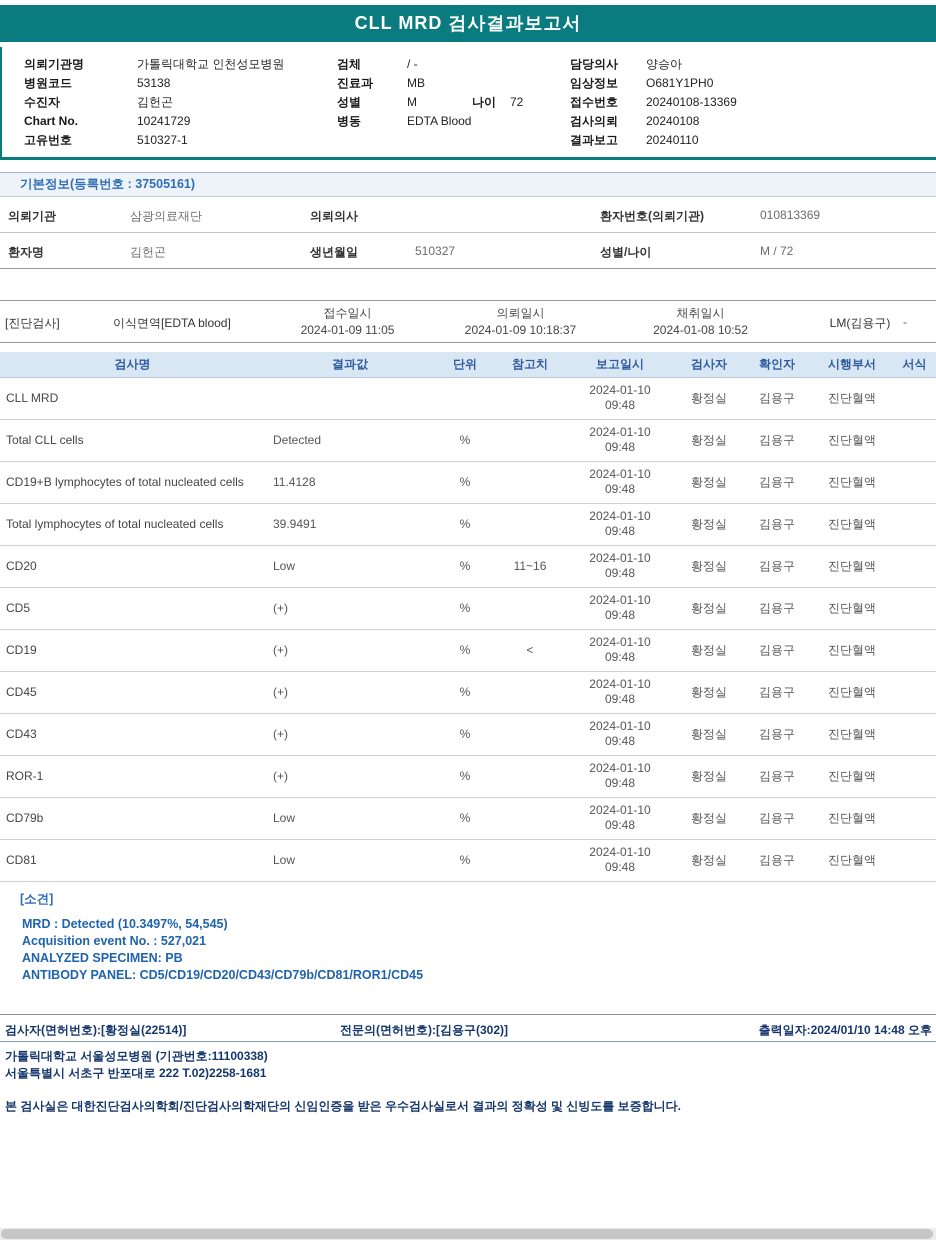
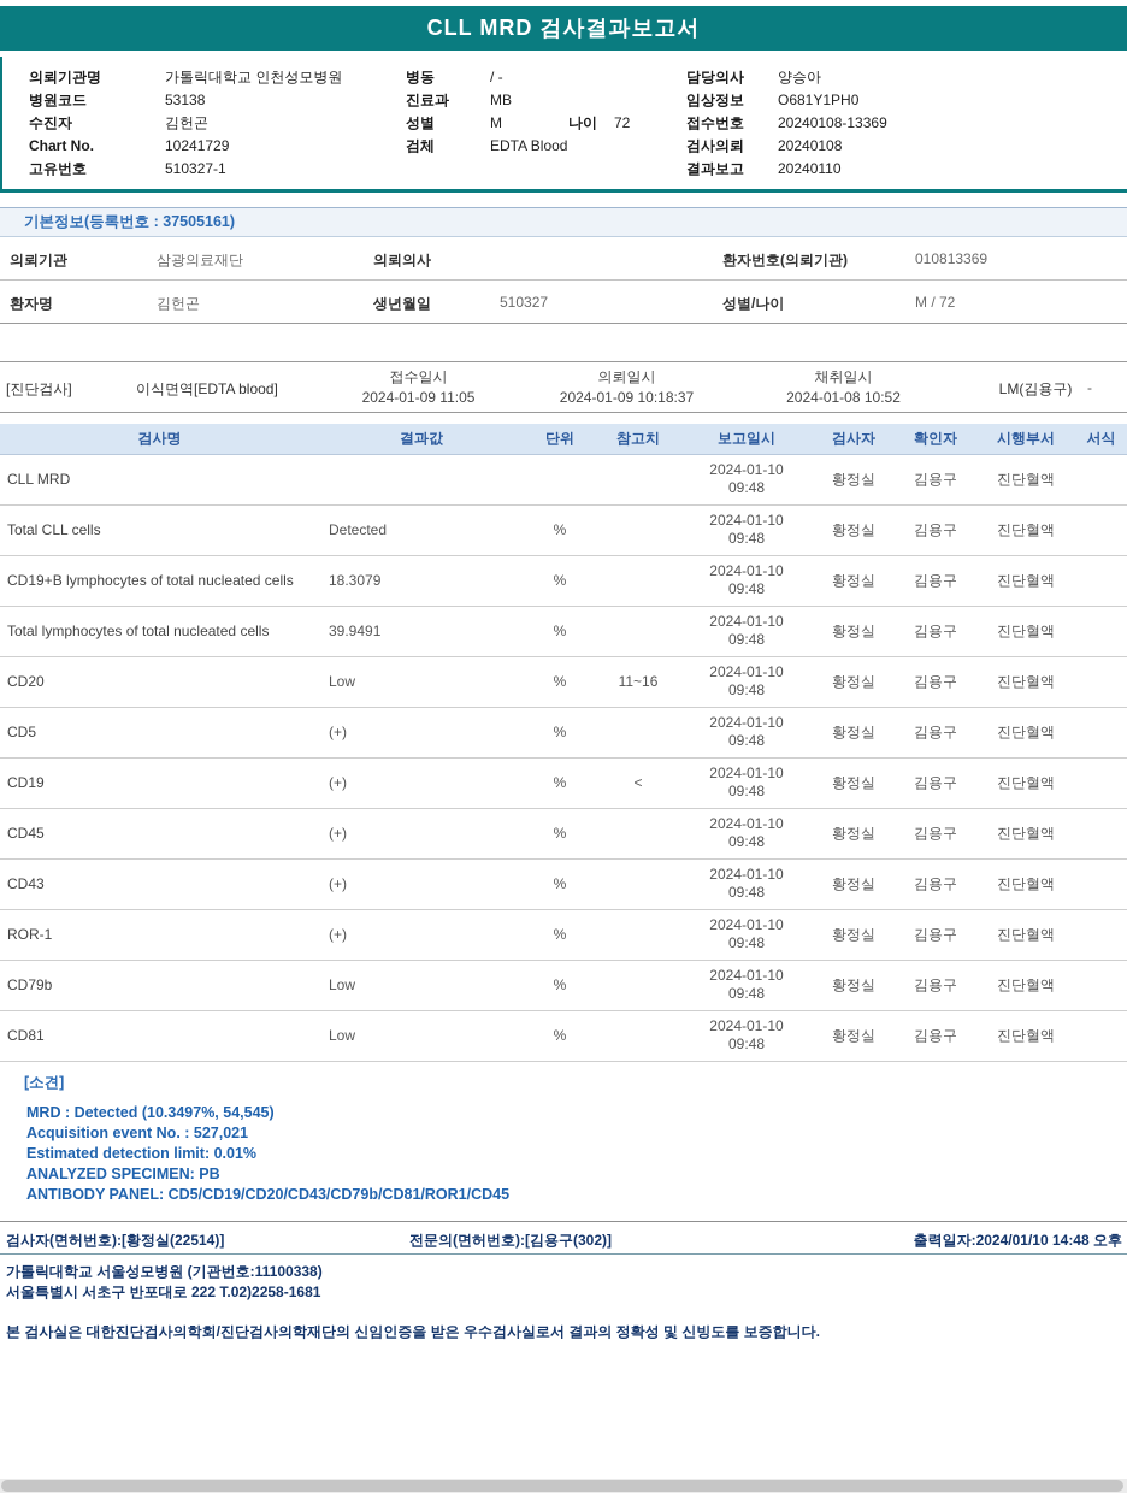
  CLL MRD 검사결과보고서
  의뢰기관명 가톨릭대학교 인천성모병원
  병원코드 53138
  수진자 김헌곤
  Chart No. 10241729
  고유번호 510327-1
- 검체 / -
+ 병동 / -
  진료과 MB
  성별 M 나이 72
- 병동 EDTA Blood
+ 검체 EDTA Blood
  담당의사 양승아
  임상정보 O681Y1PH0
  접수번호 20240108-13369
  검사의뢰 20240108
  결과보고 20240110
  기본정보(등록번호 : 37505161)
  의뢰기관
  삼광의료재단
  의뢰의사
  환자번호(의뢰기관)
  010813369
  환자명
  김헌곤
  생년월일
  510327
  성별/나이
  M / 72
  [진단검사]
  이식면역[EDTA blood]
  접수일시
  2024-01-09 11:05
  의뢰일시
  2024-01-09 10:18:37
  채취일시
  2024-01-08 10:52
  LM(김용구)
  -
  검사명	결과값	단위	참고치	보고일시	검사자	확인자	시행부서	서식
  CLL MRD				2024-01-1009:48	황정실	김용구	진단혈액
  Total CLL cells	Detected	%		2024-01-1009:48	황정실	김용구	진단혈액
- CD19+B lymphocytes of total nucleated cells	11.4128	%		2024-01-1009:48	황정실	김용구	진단혈액
+ CD19+B lymphocytes of total nucleated cells	18.3079	%		2024-01-1009:48	황정실	김용구	진단혈액
  Total lymphocytes of total nucleated cells	39.9491	%		2024-01-1009:48	황정실	김용구	진단혈액
  CD20	Low	%	11~16	2024-01-1009:48	황정실	김용구	진단혈액
  CD5	(+)	%		2024-01-1009:48	황정실	김용구	진단혈액
  CD19	(+)	%	<	2024-01-1009:48	황정실	김용구	진단혈액
  CD45	(+)	%		2024-01-1009:48	황정실	김용구	진단혈액
  CD43	(+)	%		2024-01-1009:48	황정실	김용구	진단혈액
  ROR-1	(+)	%		2024-01-1009:48	황정실	김용구	진단혈액
  CD79b	Low	%		2024-01-1009:48	황정실	김용구	진단혈액
  CD81	Low	%		2024-01-1009:48	황정실	김용구	진단혈액
  [소견]
  MRD : Detected (10.3497%, 54,545)
  Acquisition event No. : 527,021
+ Estimated detection limit: 0.01%
  ANALYZED SPECIMEN: PB
  ANTIBODY PANEL: CD5/CD19/CD20/CD43/CD79b/CD81/ROR1/CD45
  검사자(면허번호):[황정실(22514)]
  전문의(면허번호):[김용구(302)]
  출력일자:2024/01/10 14:48 오후
  가톨릭대학교 서울성모병원 (기관번호:11100338)
  서울특별시 서초구 반포대로 222 T.02)2258-1681
  본 검사실은 대한진단검사의학회/진단검사의학재단의 신임인증을 받은 우수검사실로서 결과의 정확성 및 신빙도를 보증합니다.
